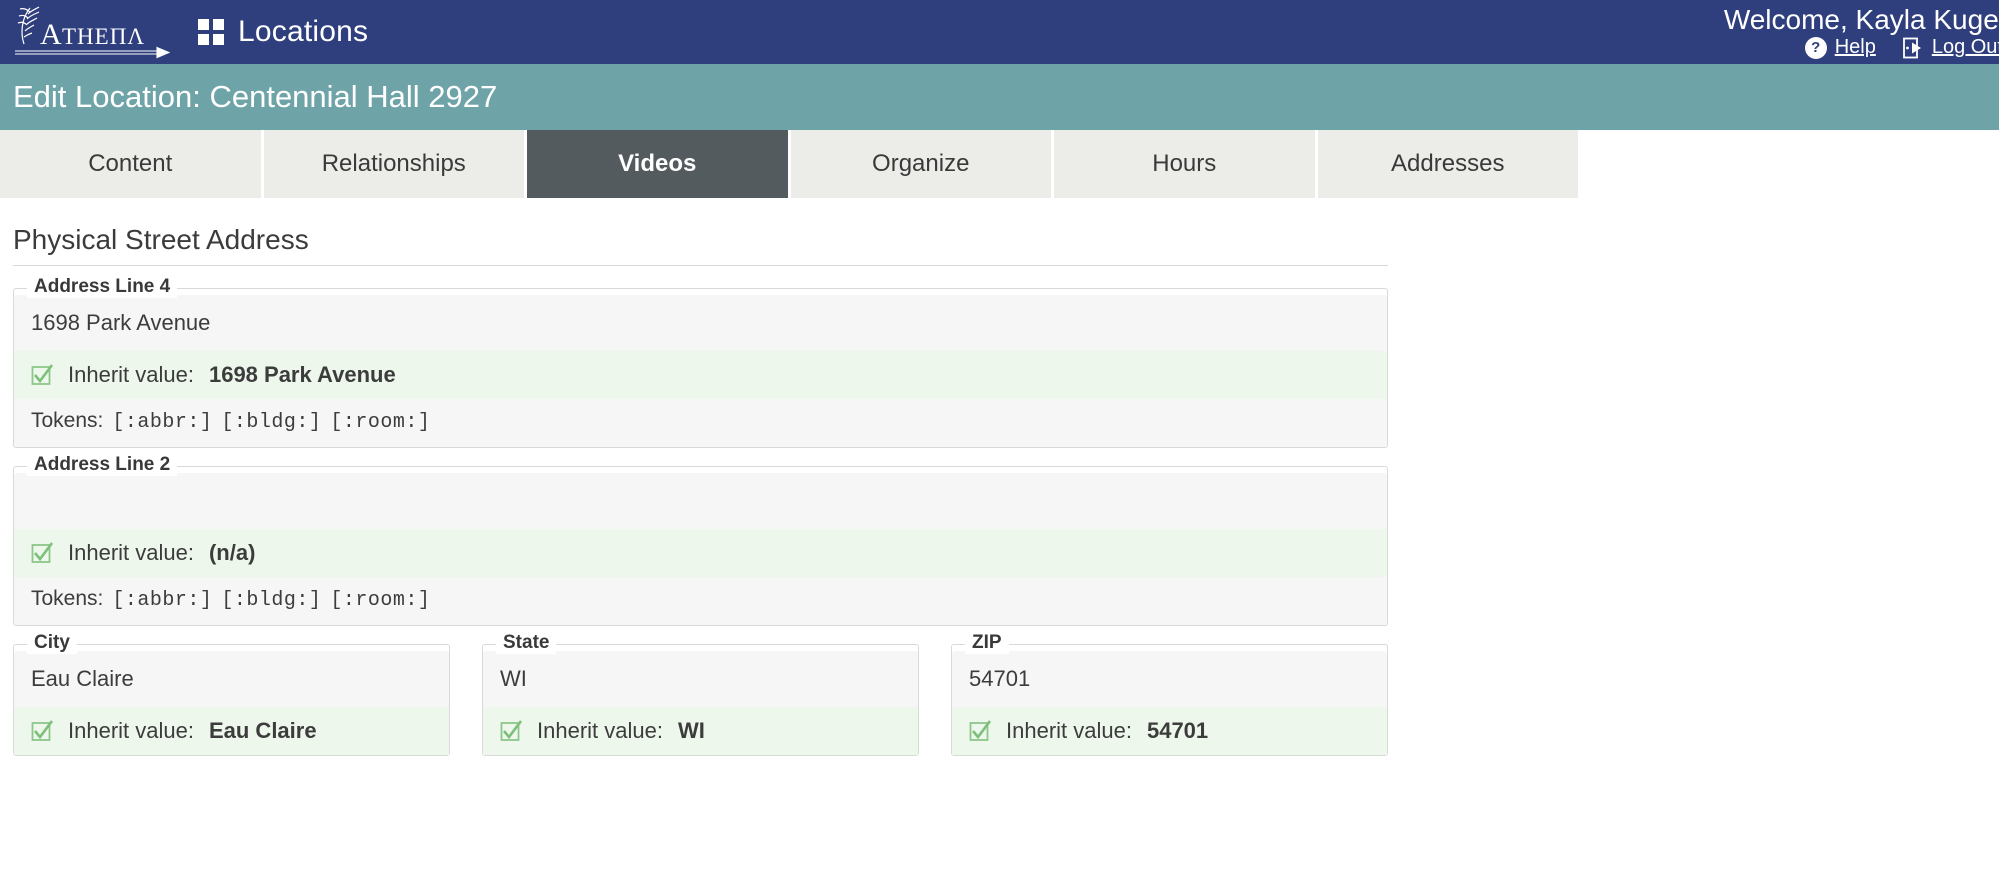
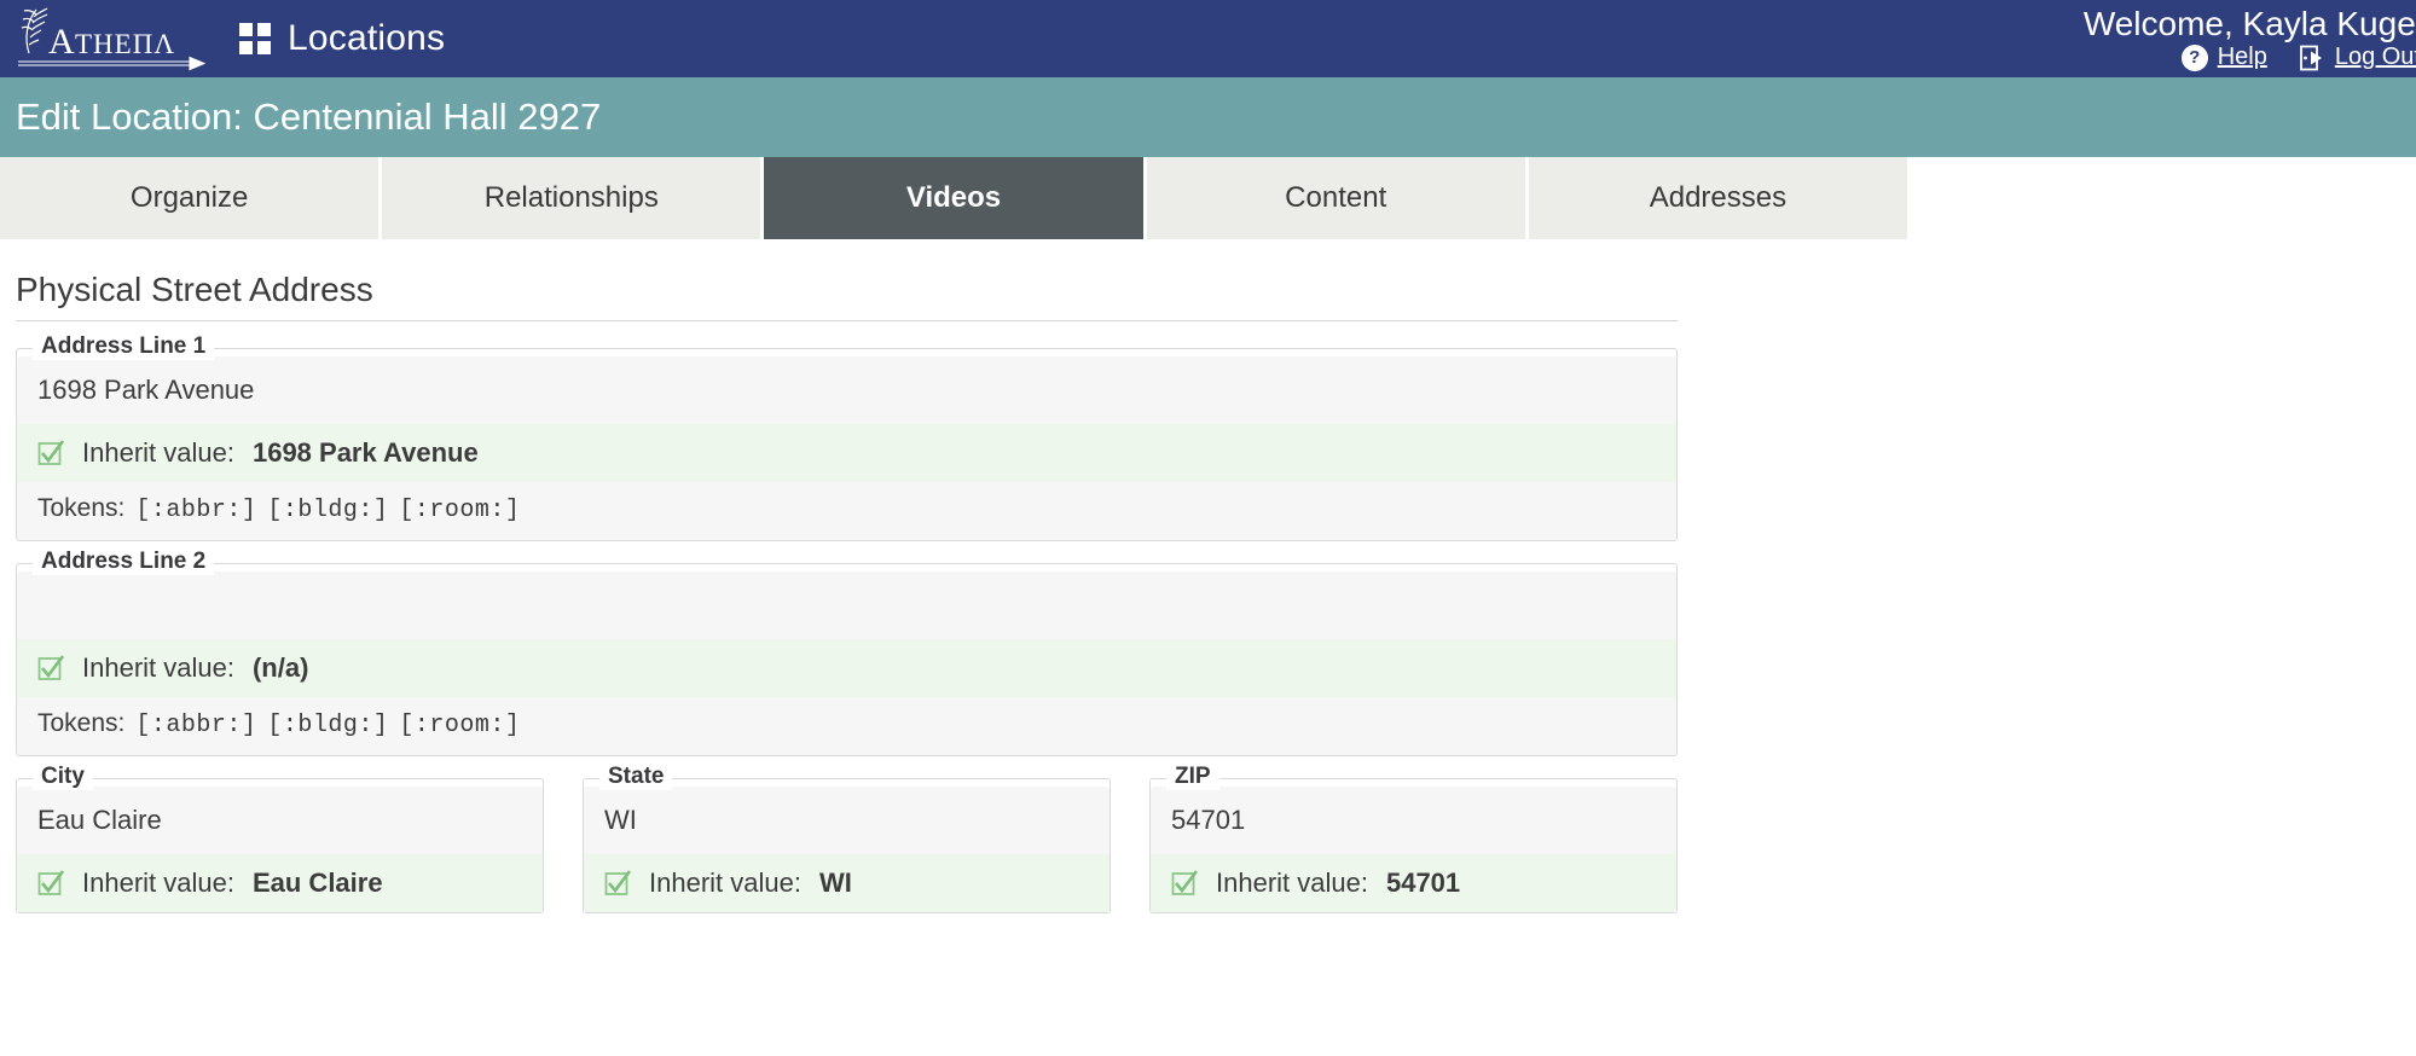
  Α
  ΤΗΕΠΛ
  Locations
  Welcome, Kayla Kuge
  ?
  Help
  Log Ou
  Edit Location: Centennial Hall 2927
- Content
+ Organize
  Relationships
  Videos
- Organize
+ Content
- Hours
  Addresses
  Physical Street Address
- Address Line 4
+ Address Line 1
  1698 Park Avenue
  Inherit value:
  1698 Park Avenue
  Tokens:
  [:abbr:]
  [:bldg:]
  [:room:]
  Address Line 2
  Inherit value:
  (n/a)
  Tokens:
  [:abbr:]
  [:bldg:]
  [:room:]
  City
  Eau Claire
  Inherit value:
  Eau Claire
  State
  WI
  Inherit value:
  WI
  ZIP
  54701
  Inherit value:
  54701
